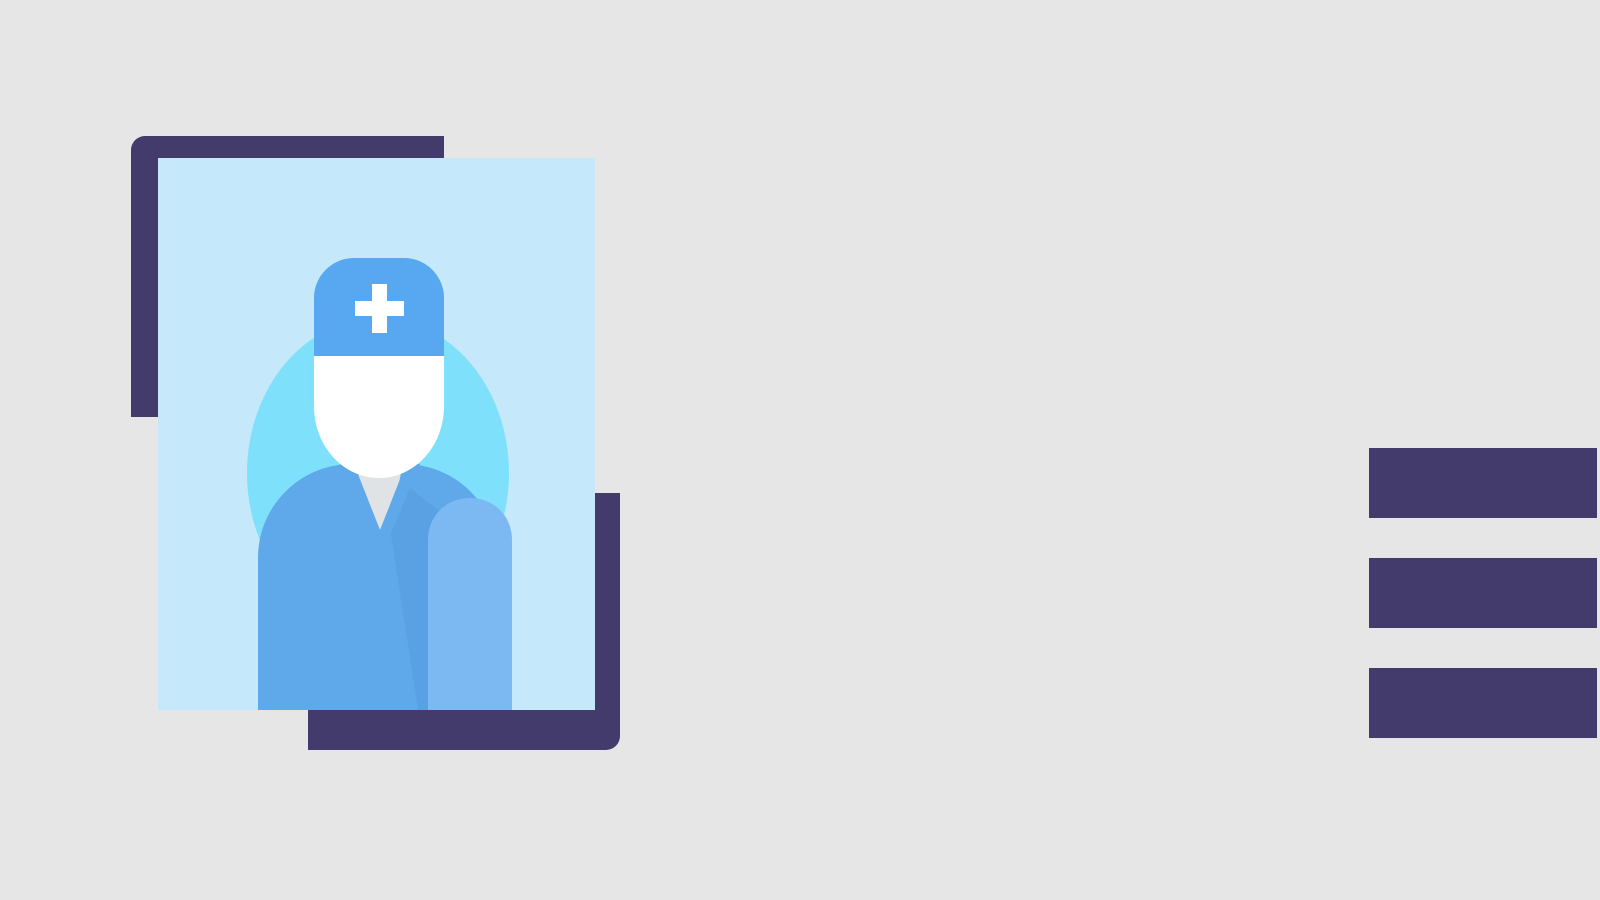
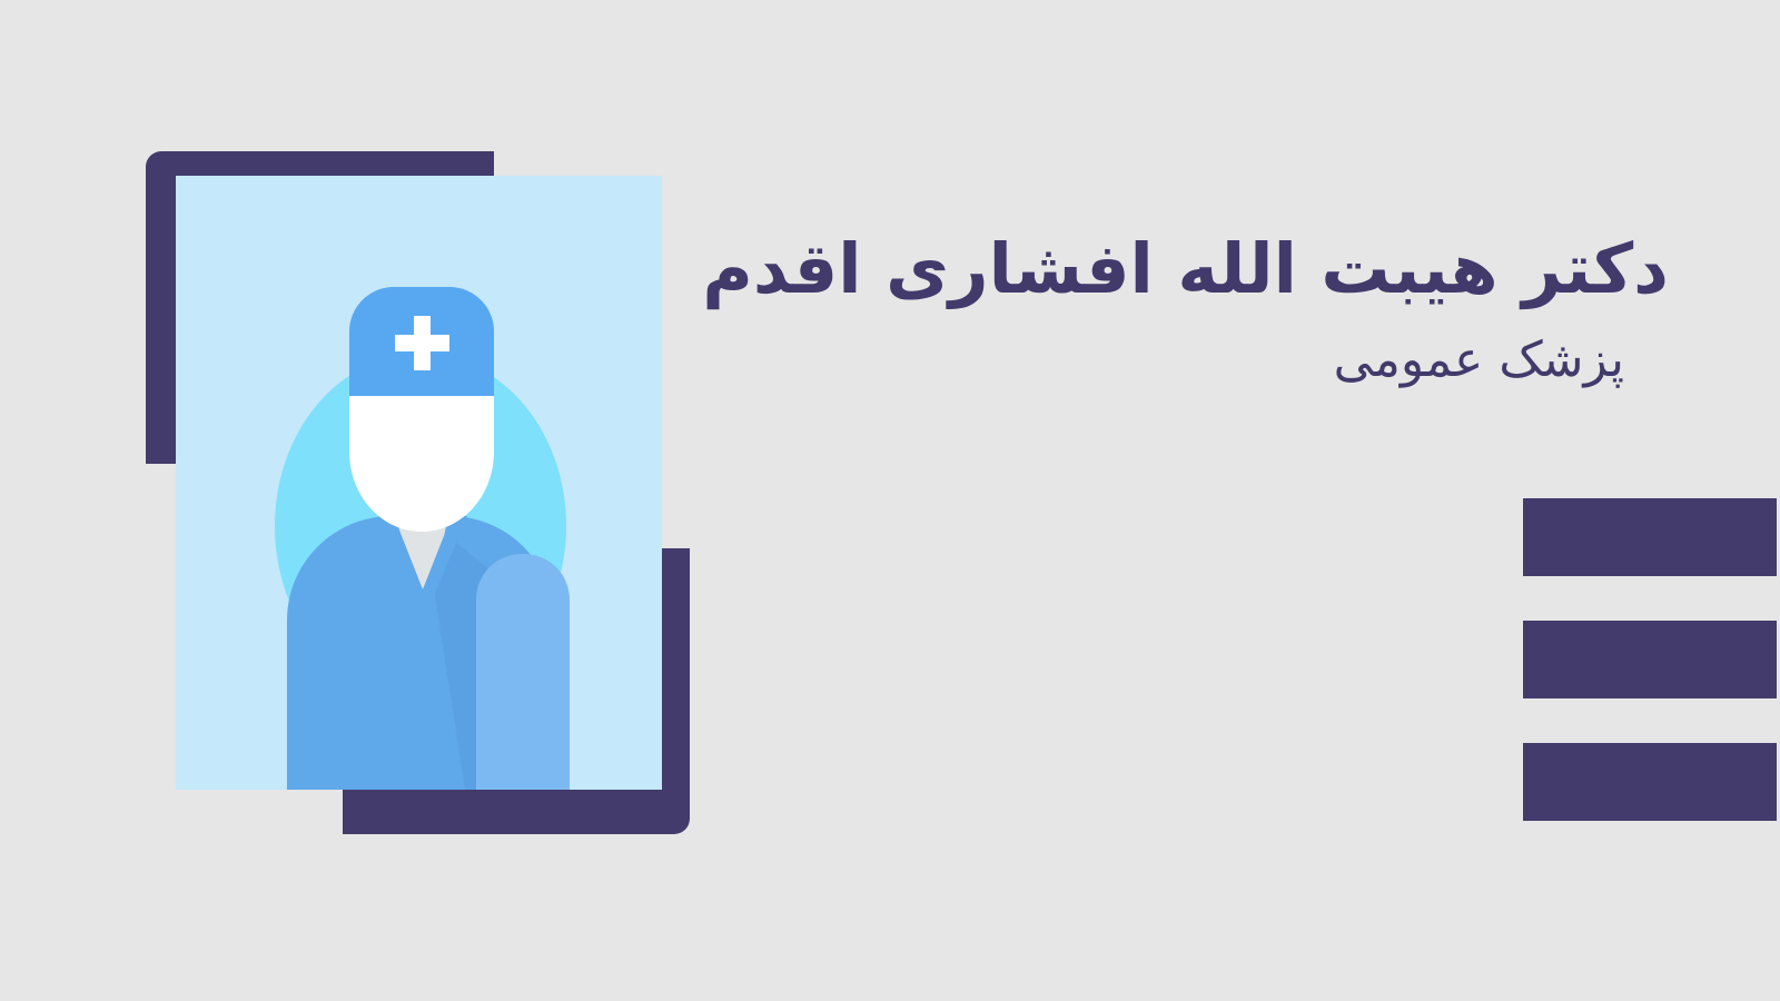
+ دکتر هیبت الله افشاری اقدم
+ پزشک عمومی
